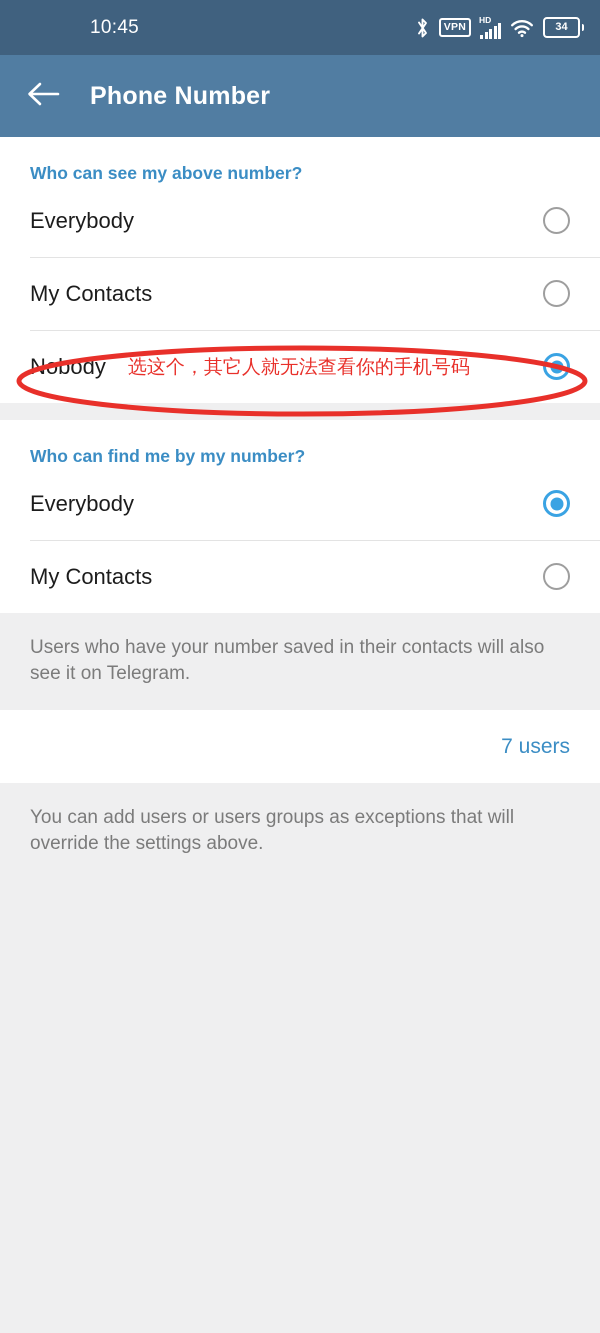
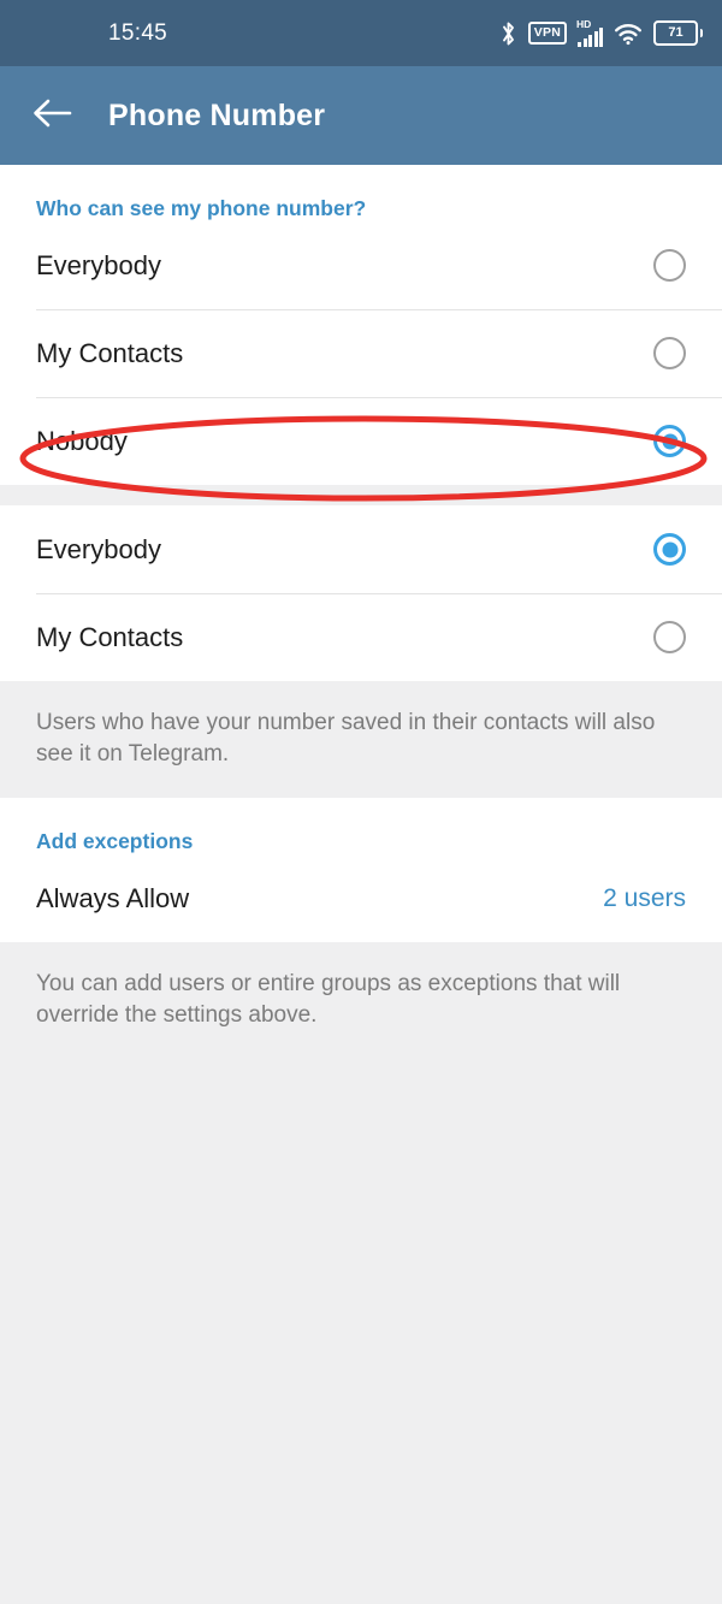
- 10:45
+ 15:45
  VPN
  HD
- 34
+ 71
  Phone Number
- Who can see my above number?
+ Who can see my phone number?
  Everybody
  My Contacts
  Nbody
- 选这个，其它人就无法查看你的手机号码
- Who can find me by my number?
  Everybody
  My Contacts
  Users who have your number saved in their contacts will also see it on Telegram.
+ Add exceptions
+ Always Allow
- 7 users
+ 2 users
- You can add users or users groups as exceptions that will override the settings above.
+ You can add users or entire groups as exceptions that will override the settings above.
